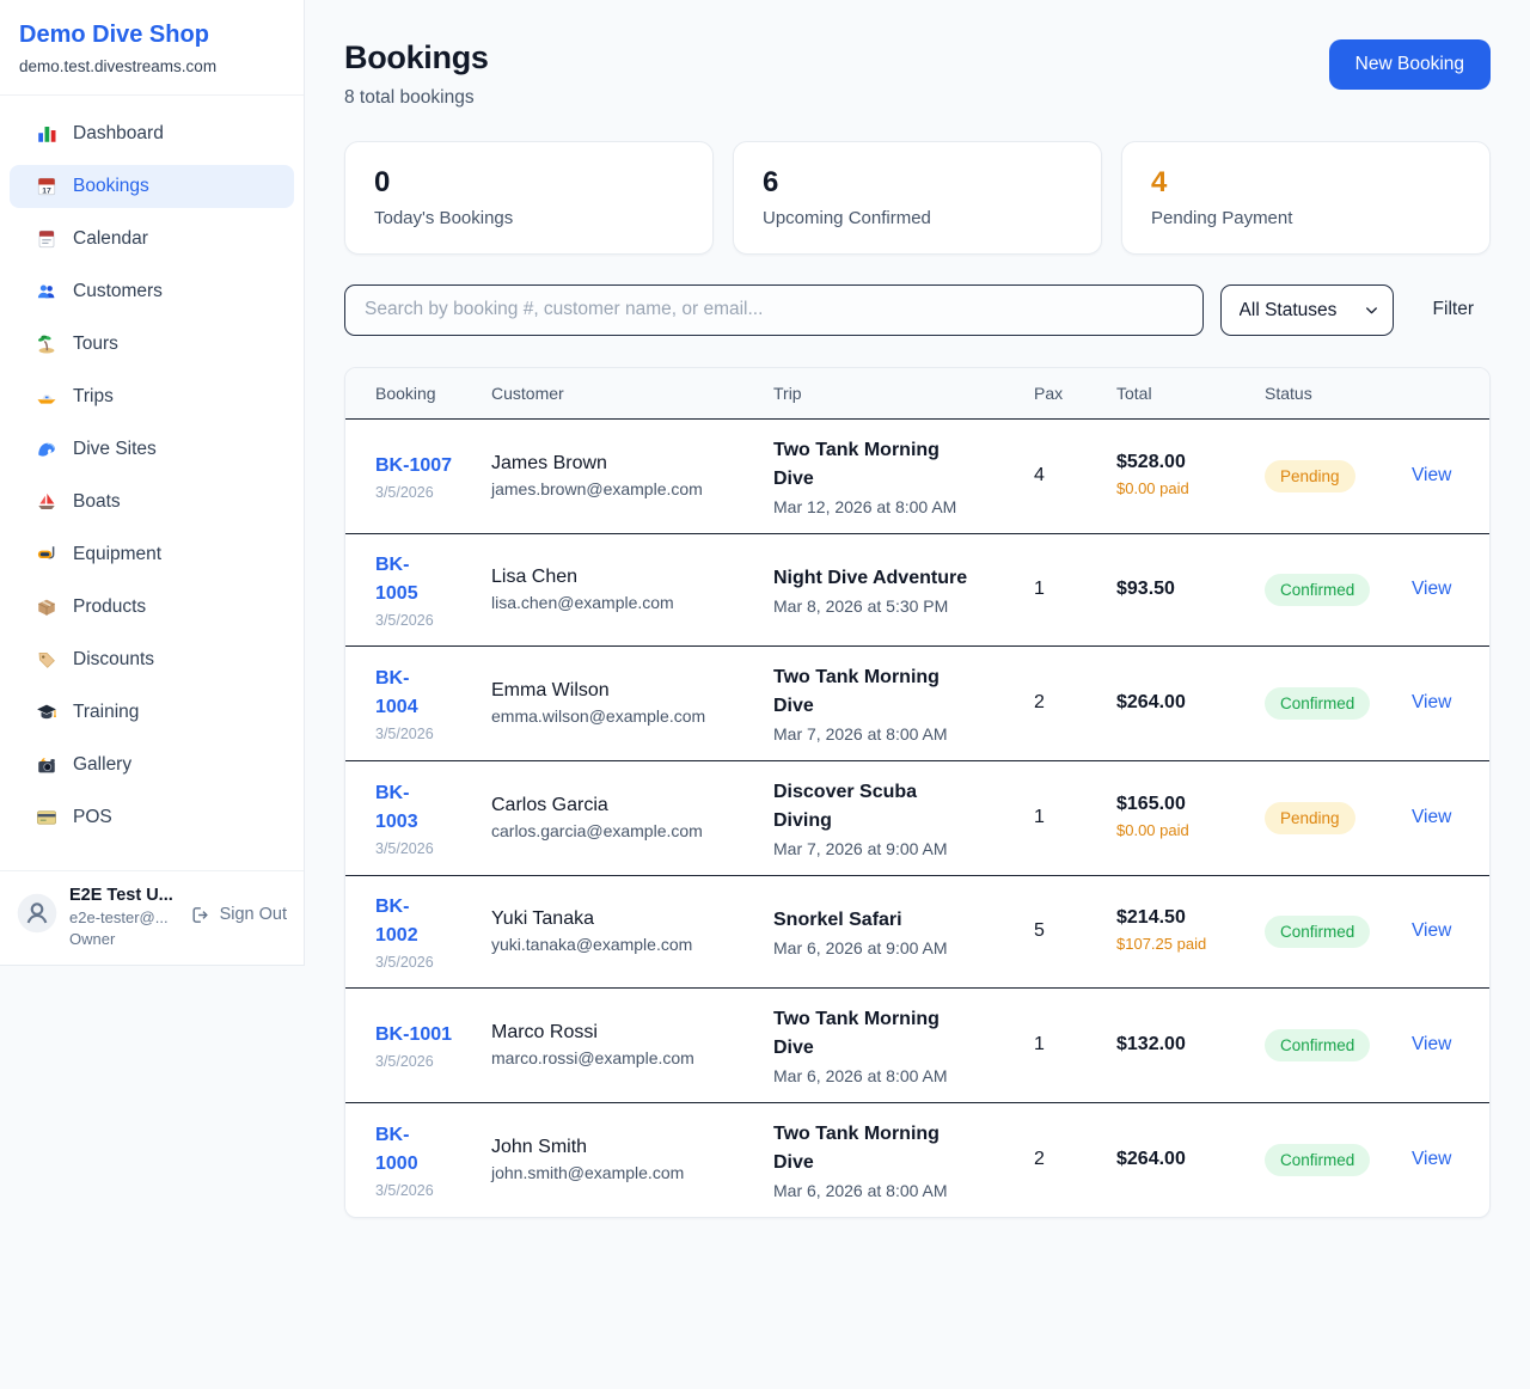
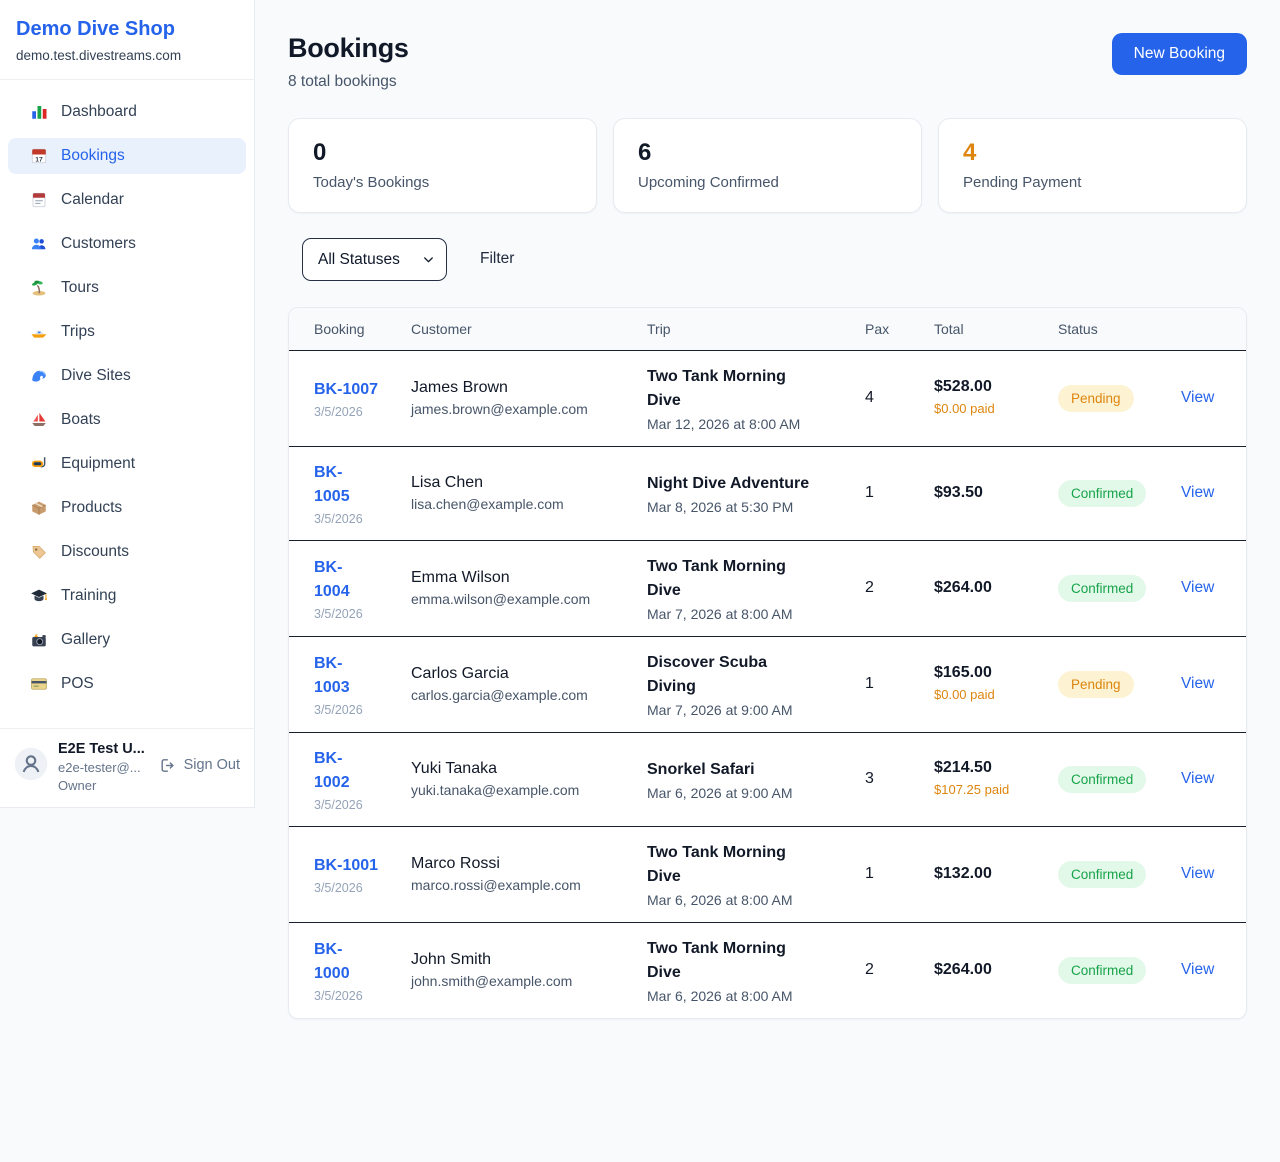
  Demo Dive Shop
  demo.test.divestreams.com
  Dashboard
  Bookings
  Calendar
  Customers
  Tours
  Trips
  Dive Sites
  Boats
  Equipment
  Products
  Discounts
  Training
  Gallery
  POS
  E2E Test U...
  e2e-tester@...
  Owner
  Sign Out
  Bookings
  8 total bookings
  New Booking
  0
  Today's Bookings
  6
  Upcoming Confirmed
  4
  Pending Payment
- Search by booking #, customer name, or email...
  All Statuses
  Filter
  Booking	Customer	Trip	Pax	Total	Status
  BK-1007 3/5/2026	James Brown james.brown@example.com	Two Tank MorningDive Mar 12, 2026 at 8:00 AM	4	$528.00 $0.00 paid	Pending	View
  BK-1005 3/5/2026	Lisa Chen lisa.chen@example.com	Night Dive Adventure Mar 8, 2026 at 5:30 PM	1	$93.50	Confirmed	View
  BK-1004 3/5/2026	Emma Wilson emma.wilson@example.com	Two Tank MorningDive Mar 7, 2026 at 8:00 AM	2	$264.00	Confirmed	View
  BK-1003 3/5/2026	Carlos Garcia carlos.garcia@example.com	Discover ScubaDiving Mar 7, 2026 at 9:00 AM	1	$165.00 $0.00 paid	Pending	View
- BK-1002 3/5/2026	Yuki Tanaka yuki.tanaka@example.com	Snorkel Safari Mar 6, 2026 at 9:00 AM	5	$214.50 $107.25 paid	Confirmed	View
+ BK-1002 3/5/2026	Yuki Tanaka yuki.tanaka@example.com	Snorkel Safari Mar 6, 2026 at 9:00 AM	3	$214.50 $107.25 paid	Confirmed	View
  BK-1001 3/5/2026	Marco Rossi marco.rossi@example.com	Two Tank MorningDive Mar 6, 2026 at 8:00 AM	1	$132.00	Confirmed	View
  BK-1000 3/5/2026	John Smith john.smith@example.com	Two Tank MorningDive Mar 6, 2026 at 8:00 AM	2	$264.00	Confirmed	View
